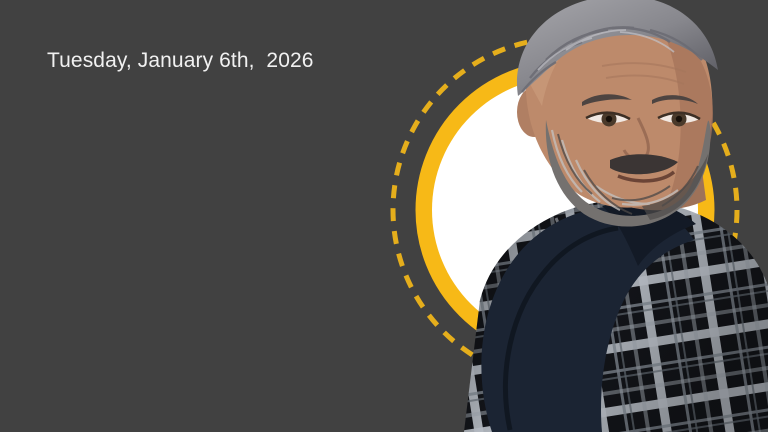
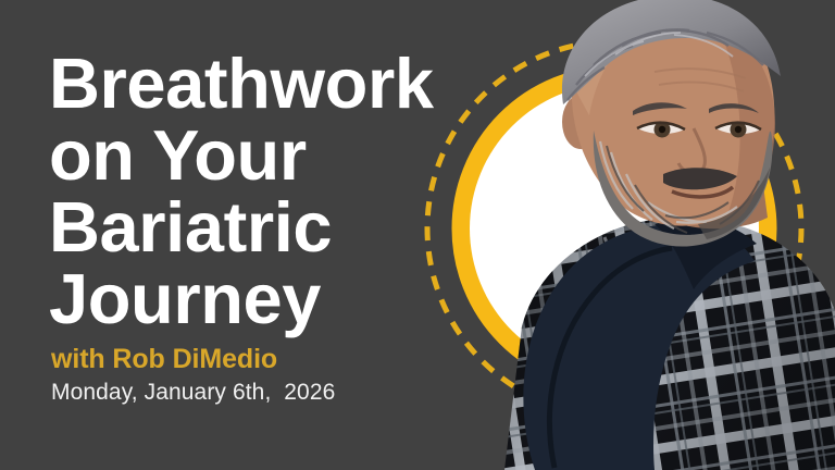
+ Breathwork
+ on Your
+ Bariatric
+ Journey
+ with Rob DiMedio
- Tuesday, January 6th, 2026
+ Monday, January 6th, 2026
